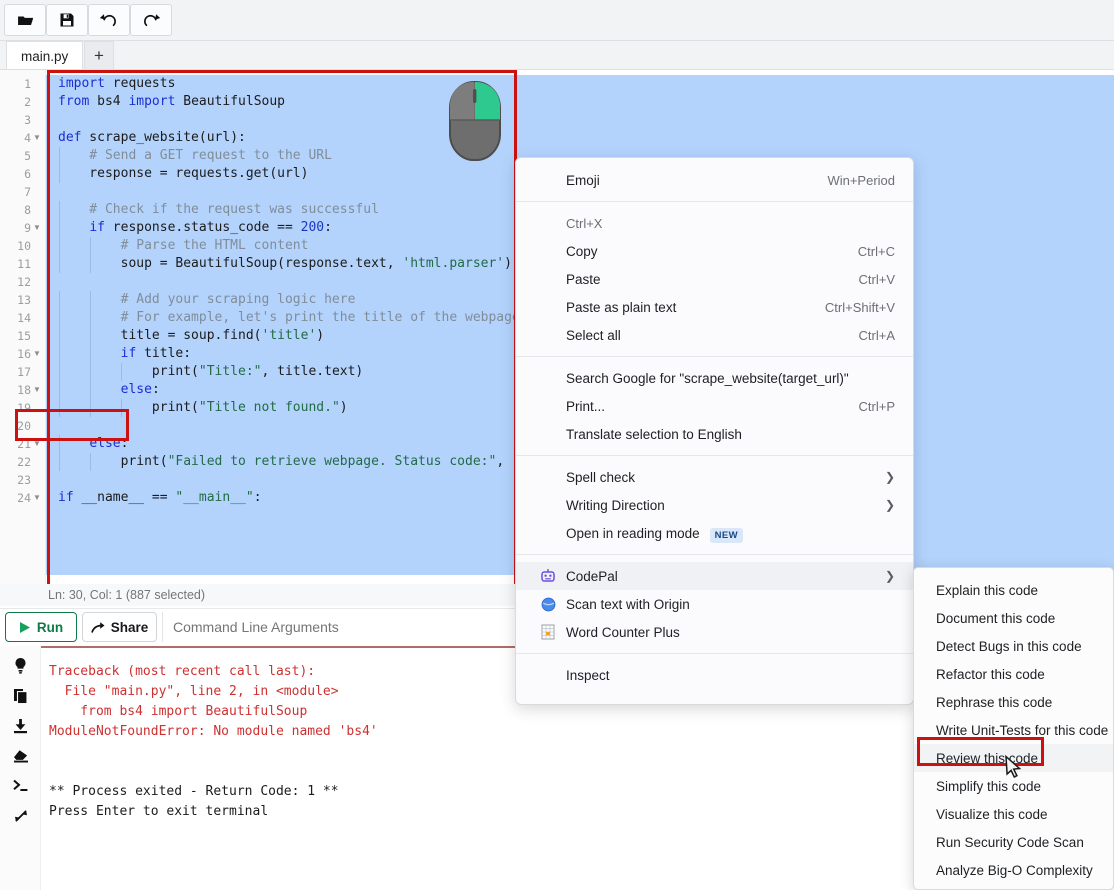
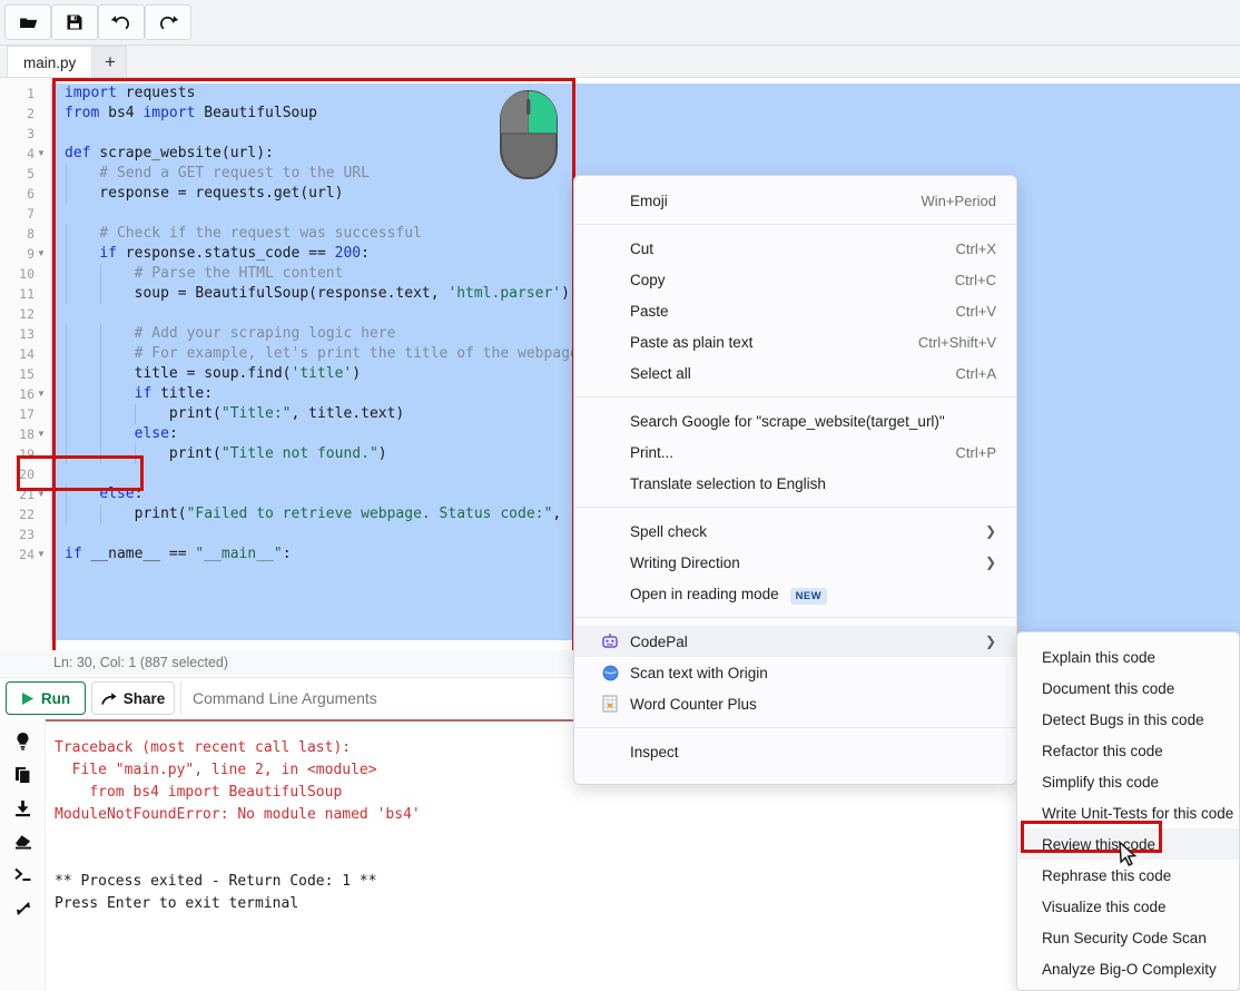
  main.py
  +
  1
  2
  3
  4
  ▼
  5
  6
  7
  8
  9
  ▼
  10
  11
  12
  13
  14
  15
  16
  ▼
  17
  18
  ▼
  19
  20
  21
  ▼
  22
  23
  24
  ▼
  import requests
  from bs4 import BeautifulSoup
  def scrape_website(url):
  # Send a GET request to the URL
  response = requests.get(url)
  # Check if the request was successful
  if response.status_code == 200:
  # Parse the HTML content
  soup = BeautifulSoup(response.text, 'html.parser')
  # Add your scraping logic here
  # For example, let's print the title of the webpag
  title = soup.find('title')
  if title:
  print("Title:", title.text)
  else:
  print("Title not found.")
  else:
  print("Failed to retrieve webpage. Status code:",
  if __name__ == "__main__":
  Ln: 30, Col: 1 (887 selected)
  Run
  Share
  Command Line Arguments
  Traceback (most recent call last):
  File "main.py", line 2, in <module>
  from bs4 import BeautifulSoup
  ModuleNotFoundError: No module named 'bs4'
  ** Process exited - Return Code: 1 **
  Press Enter to exit terminal
  Emoji
  Win+Period
+ Cut
  Ctrl+X
  Copy
  Ctrl+C
  Paste
  Ctrl+V
  Paste as plain text
  Ctrl+Shift+V
  Select all
  Ctrl+A
  Search Google for "scrape_website(target_url)"
  Print...
  Ctrl+P
  Translate selection to English
  Spell check
  ❯
  Writing Direction
  ❯
  Open in reading mode NEW
  CodePal
  ❯
  Scan text with Origin
  Word Counter Plus
  Inspect
  Explain this code
  Document this code
  Detect Bugs in this code
  Refactor this code
- Rephrase this code
+ Simplify this code
  Write Unit-Tests for this code
  Review this code
- Simplify this code
+ Rephrase this code
  Visualize this code
  Run Security Code Scan
  Analyze Big-O Complexity
